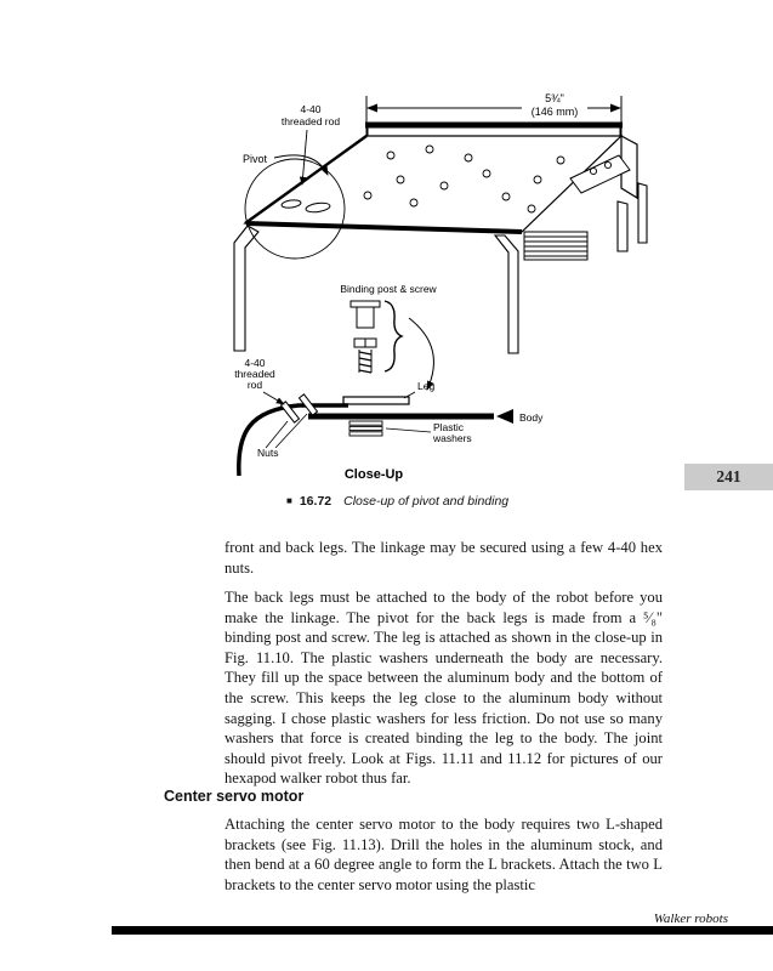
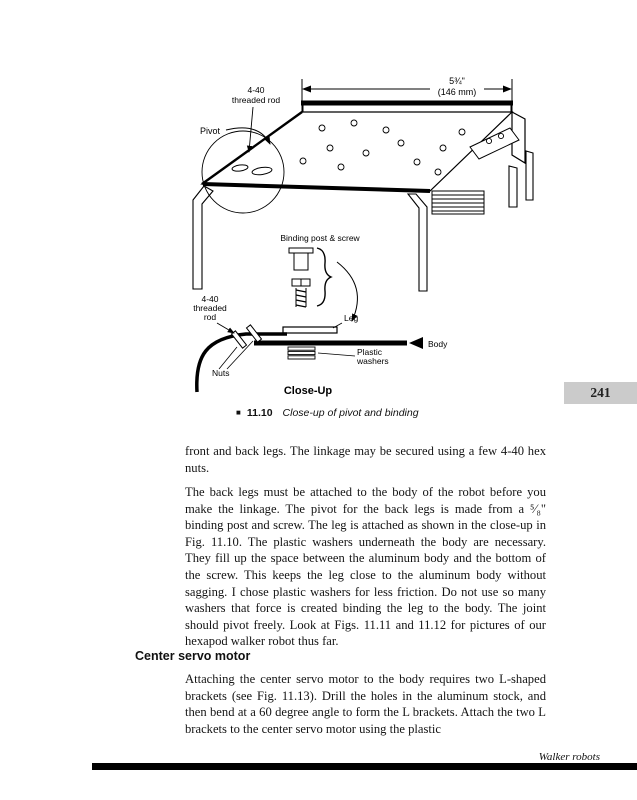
  5¾"
  (146 mm)
  Pivot
  4-40
  threaded rod
  Binding post & screw
  Leg
  Body
  Plastic
  washers
  4-40
  threaded
  rod
  Nuts
  Close-Up
  ■
- 16.72
+ 11.10
  Close-up of pivot and binding
  241
  front and back legs. The linkage may be secured using a few 4-40 hex nuts.
  The back legs must be attached to the body of the robot before you make the linkage. The pivot for the back legs is made from a ⁵⁄₈" binding post and screw. The leg is attached as shown in the close-up in Fig. 11.10. The plastic washers underneath the body are necessary. They fill up the space between the aluminum body and the bottom of the screw. This keeps the leg close to the aluminum body without sagging. I chose plastic washers for less friction. Do not use so many washers that force is created binding the leg to the body. The joint should pivot freely. Look at Figs. 11.11 and 11.12 for pictures of our hexapod walker robot thus far.
  Center servo motor
  Attaching the center servo motor to the body requires two L-shaped brackets (see Fig. 11.13). Drill the holes in the aluminum stock, and then bend at a 60 degree angle to form the L brackets. Attach the two L brackets to the center servo motor using the plastic
  Walker robots
